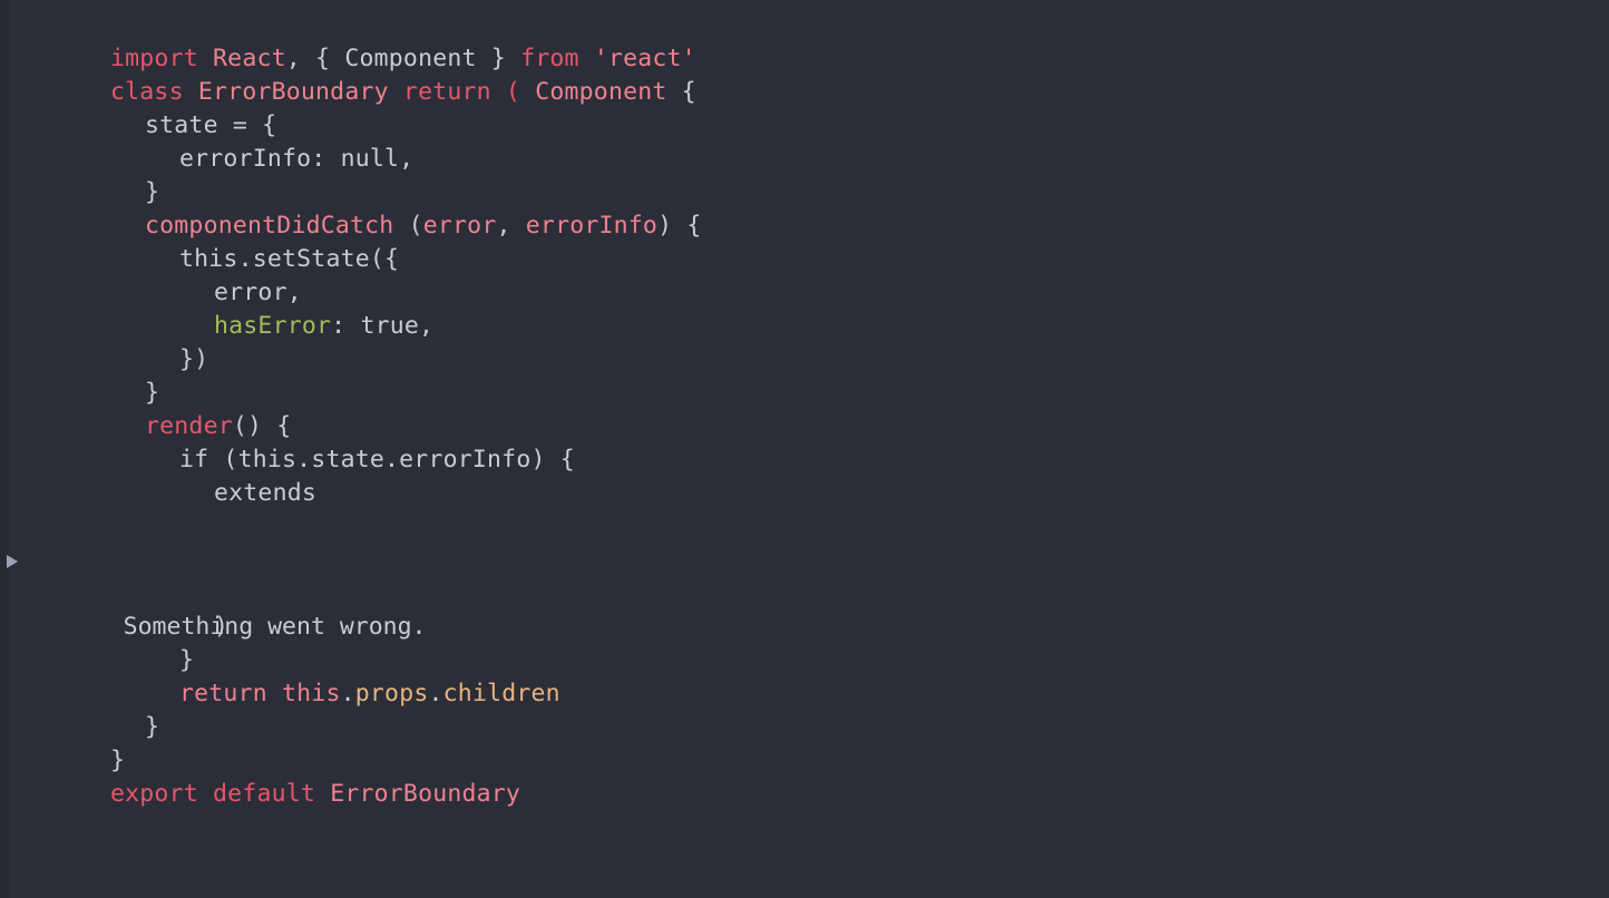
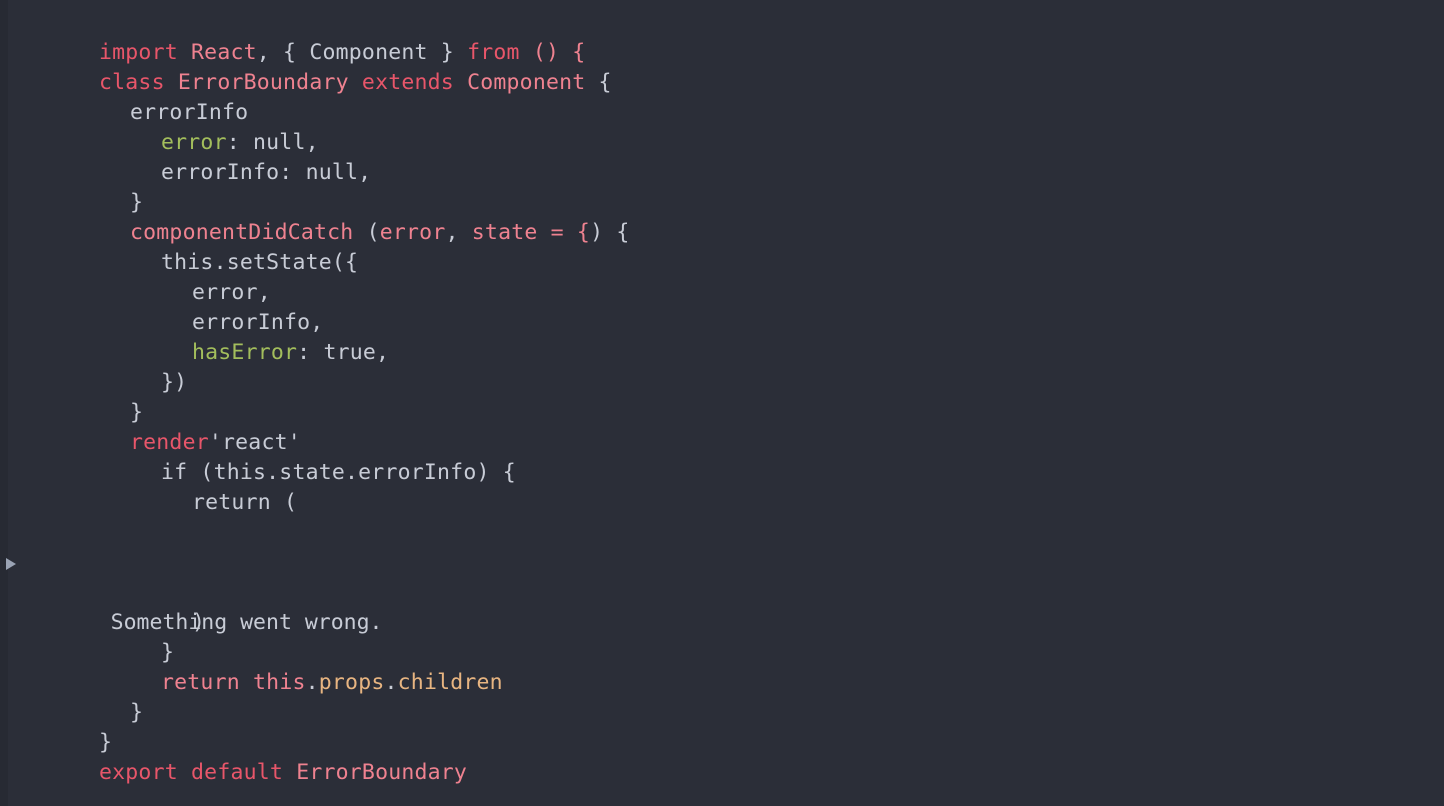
- import React, { Component } from 'react'
+ import React, { Component } from () {
- class ErrorBoundary return ( Component {
+ class ErrorBoundary extends Component {
- state = {
+ errorInfo
+ error: null,
  errorInfo: null,
  }
- componentDidCatch (error, errorInfo) {
+ componentDidCatch (error, state = {) {
  this.setState({
  error,
+ errorInfo,
  hasError: true,
  })
  }
- render() {
+ render'react'
  if (this.state.errorInfo) {
- extends
+ return (
  Something went wrong.
  )
  }
  return this.props.children
  }
  }
  export default ErrorBoundary
